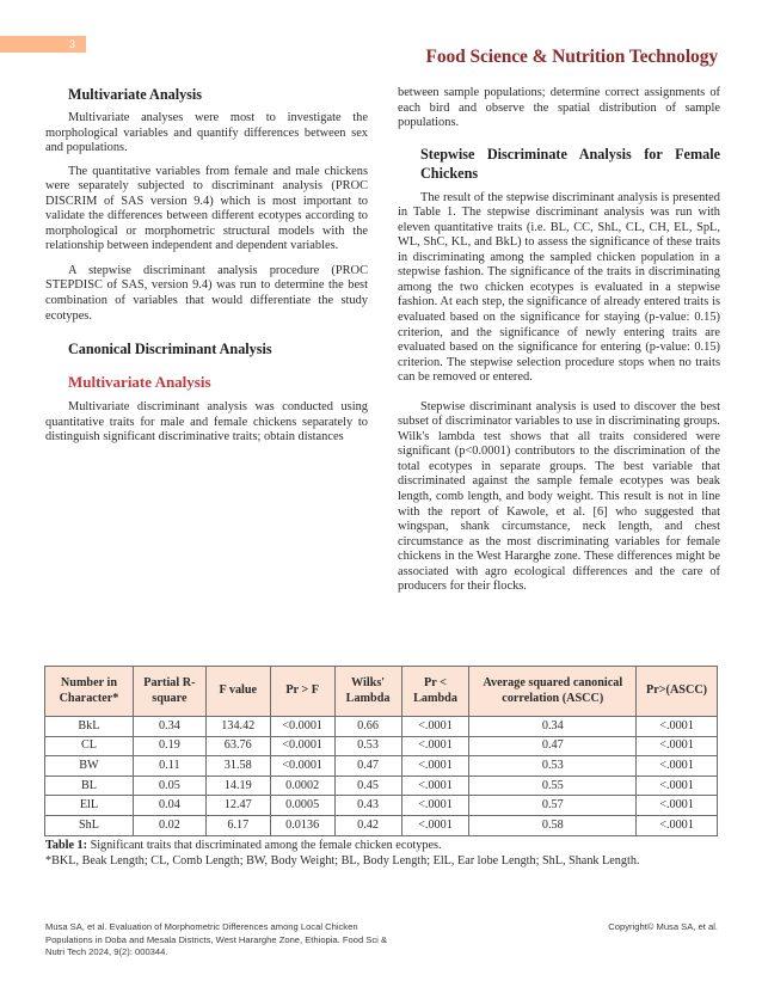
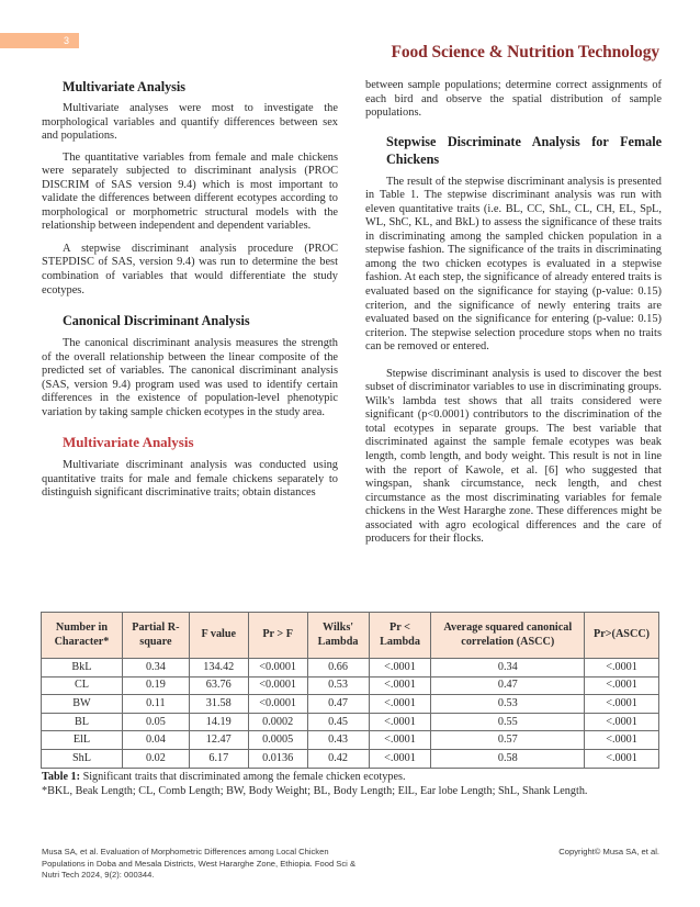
  3
  Food Science & Nutrition Technology
  Multivariate Analysis
  Multivariate analyses were most to investigate the morphological variables and quantify differences between sex and populations.
  The quantitative variables from female and male chickens were separately subjected to discriminant analysis (PROC DISCRIM of SAS version 9.4) which is most important to validate the differences between different ecotypes according to morphological or morphometric structural models with the relationship between independent and dependent variables.
  A stepwise discriminant analysis procedure (PROC STEPDISC of SAS, version 9.4) was run to determine the best combination of variables that would differentiate the study ecotypes.
  Canonical Discriminant Analysis
+ The canonical discriminant analysis measures the strength of the overall relationship between the linear composite of the predicted set of variables. The canonical discriminant analysis (SAS, version 9.4) program used was used to identify certain differences in the existence of population-level phenotypic variation by taking sample chicken ecotypes in the study area.
  Multivariate Analysis
  Multivariate discriminant analysis was conducted using quantitative traits for male and female chickens separately to distinguish significant discriminative traits; obtain distances
  between sample populations; determine correct assignments of each bird and observe the spatial distribution of sample populations.
  Stepwise Discriminate Analysis for Female
  Chickens
  The result of the stepwise discriminant analysis is presented in Table 1. The stepwise discriminant analysis was run with eleven quantitative traits (i.e. BL, CC, ShL, CL, CH, EL, SpL, WL, ShC, KL, and BkL) to assess the significance of these traits in discriminating among the sampled chicken population in a stepwise fashion. The significance of the traits in discriminating among the two chicken ecotypes is evaluated in a stepwise fashion. At each step, the significance of already entered traits is evaluated based on the significance for staying (p-value: 0.15) criterion, and the significance of newly entering traits are evaluated based on the significance for entering (p-value: 0.15) criterion. The stepwise selection procedure stops when no traits can be removed or entered.
  Stepwise discriminant analysis is used to discover the best subset of discriminator variables to use in discriminating groups. Wilk's lambda test shows that all traits considered were significant (p<0.0001) contributors to the discrimination of the total ecotypes in separate groups. The best variable that discriminated against the sample female ecotypes was beak length, comb length, and body weight. This result is not in line with the report of Kawole, et al. [6] who suggested that wingspan, shank circumstance, neck length, and chest circumstance as the most discriminating variables for female chickens in the West Hararghe zone. These differences might be associated with agro ecological differences and the care of producers for their flocks.
  Number in Character*	Partial R-square	F value	Pr > F	Wilks' Lambda	Pr < Lambda	Average squared canonical correlation (ASCC)	Pr>(ASCC)
  BkL	0.34	134.42	<0.0001	0.66	<.0001	0.34	<.0001
  CL	0.19	63.76	<0.0001	0.53	<.0001	0.47	<.0001
  BW	0.11	31.58	<0.0001	0.47	<.0001	0.53	<.0001
  BL	0.05	14.19	0.0002	0.45	<.0001	0.55	<.0001
  ElL	0.04	12.47	0.0005	0.43	<.0001	0.57	<.0001
  ShL	0.02	6.17	0.0136	0.42	<.0001	0.58	<.0001
  Table 1: Significant traits that discriminated among the female chicken ecotypes.
  *BKL, Beak Length; CL, Comb Length; BW, Body Weight; BL, Body Length; ElL, Ear lobe Length; ShL, Shank Length.
  Musa SA, et al. Evaluation of Morphometric Differences among Local Chicken Populations in Doba and Mesala Districts, West Hararghe Zone, Ethiopia. Food Sci & Nutri Tech 2024, 9(2): 000344.
  Copyright© Musa SA, et al.
